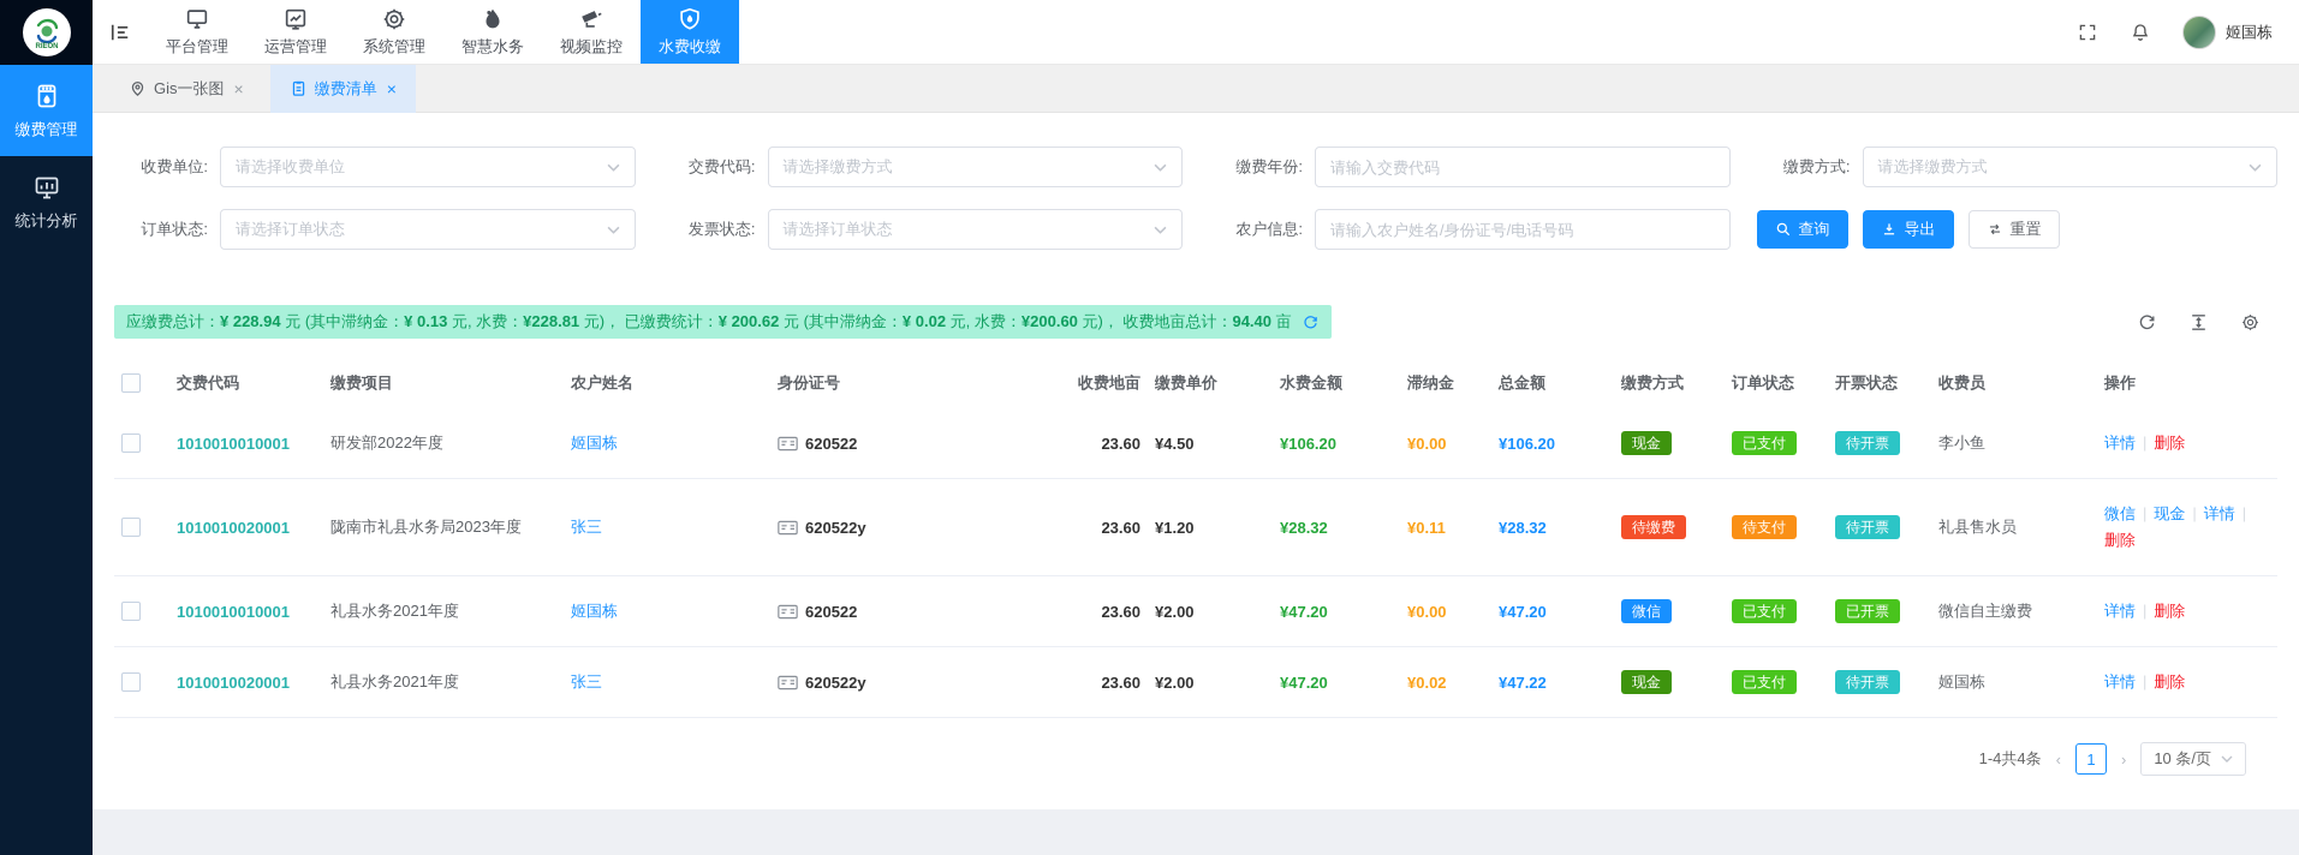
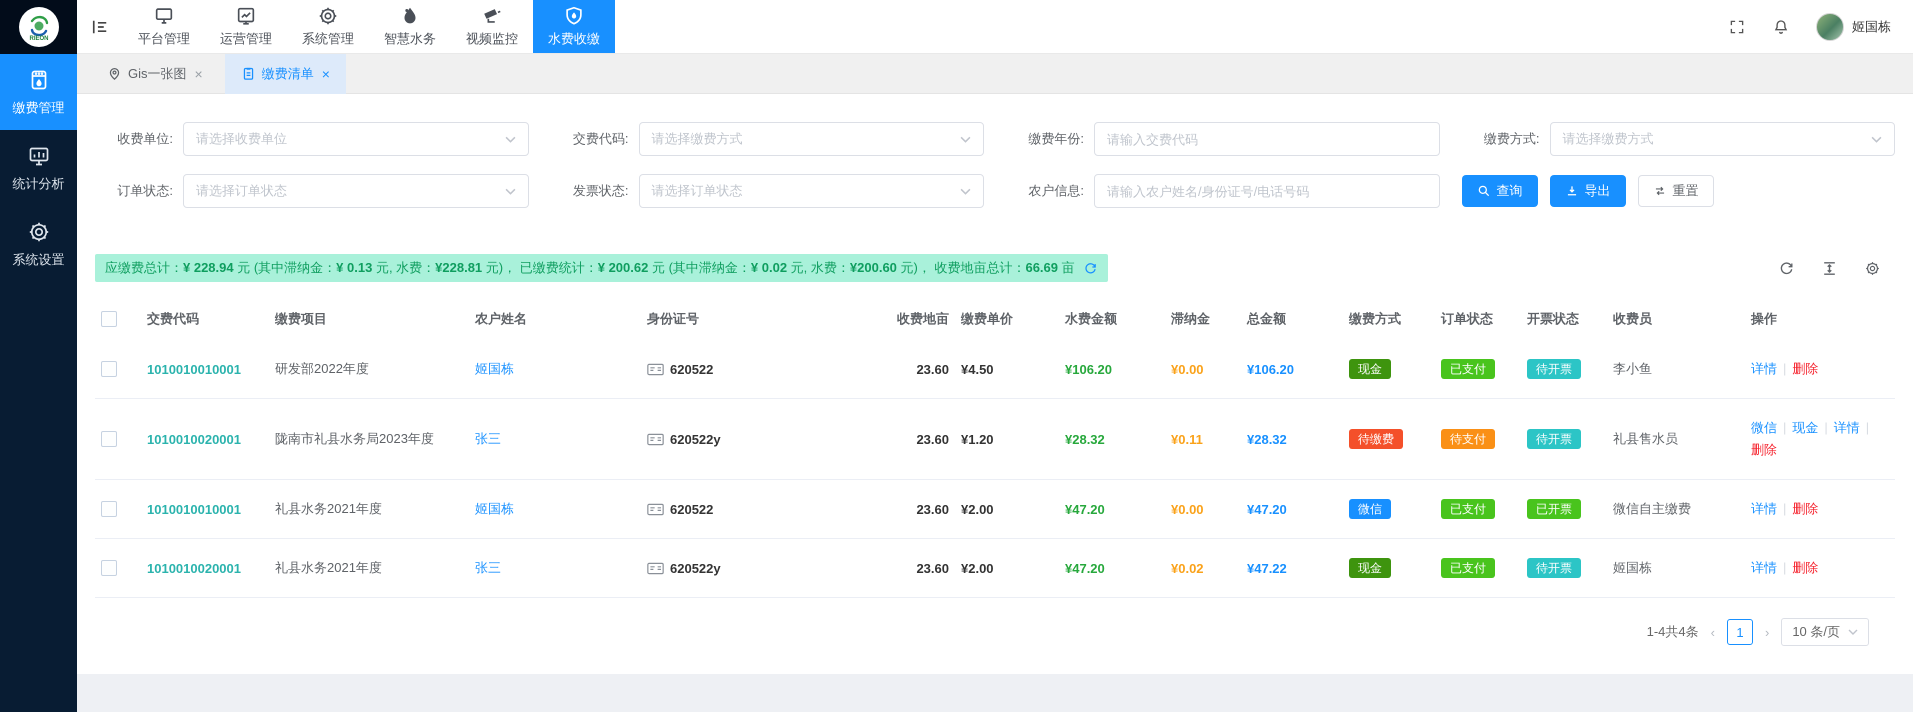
  缴费管理
  统计分析
+ 系统设置
  平台管理
  运营管理
  系统管理
  智慧水务
  视频监控
  水费收缴
  姬国栋
  Gis一张图
  ×
  缴费清单
  ×
  收费单位:
  请选择收费单位
  交费代码:
  请选择缴费方式
  缴费年份:
  请输入交费代码
  缴费方式:
  请选择缴费方式
  订单状态:
  请选择订单状态
  发票状态:
  请选择订单状态
  农户信息:
  请输入农户姓名/身份证号/电话号码
  查询
  导出
  重置
- 应缴费总计：¥ 228.94 元 (其中滞纳金：¥ 0.13 元, 水费：¥228.81 元)， 已缴费统计：¥ 200.62 元 (其中滞纳金：¥ 0.02 元, 水费：¥200.60 元)， 收费地亩总计：94.40 亩
+ 应缴费总计：¥ 228.94 元 (其中滞纳金：¥ 0.13 元, 水费：¥228.81 元)， 已缴费统计：¥ 200.62 元 (其中滞纳金：¥ 0.02 元, 水费：¥200.60 元)， 收费地亩总计：66.69 亩
  	交费代码	缴费项目	农户姓名	身份证号	收费地亩	缴费单价	水费金额	滞纳金	总金额	缴费方式	订单状态	开票状态	收费员	操作
  	1010010010001	研发部2022年度	姬国栋	620522	23.60	¥4.50	¥106.20	¥0.00	¥106.20	现金	已支付	待开票	李小鱼	详情 | 删除
  	1010010020001	陇南市礼县水务局2023年度	张三	620522y	23.60	¥1.20	¥28.32	¥0.11	¥28.32	待缴费	待支付	待开票	礼县售水员	微信 | 现金 详情 |删除
  	1010010010001	礼县水务2021年度	姬国栋	620522	23.60	¥2.00	¥47.20	¥0.00	¥47.20	微信	已支付	已开票	微信自主缴费	详情 | 删除
  	1010010020001	礼县水务2021年度	张三	620522y	23.60	¥2.00	¥47.20	¥0.02	¥47.22	现金	已支付	待开票	姬国栋	详情 | 删除
  1-4共4条
  ‹
  1
  ›
  10 条/页
